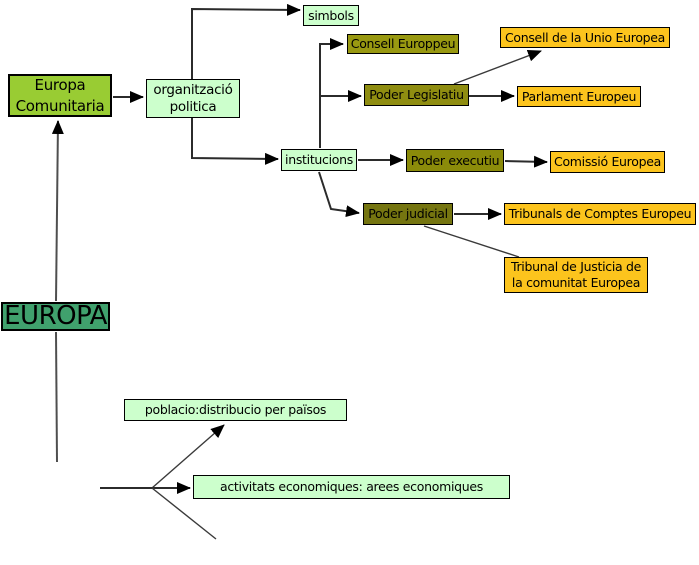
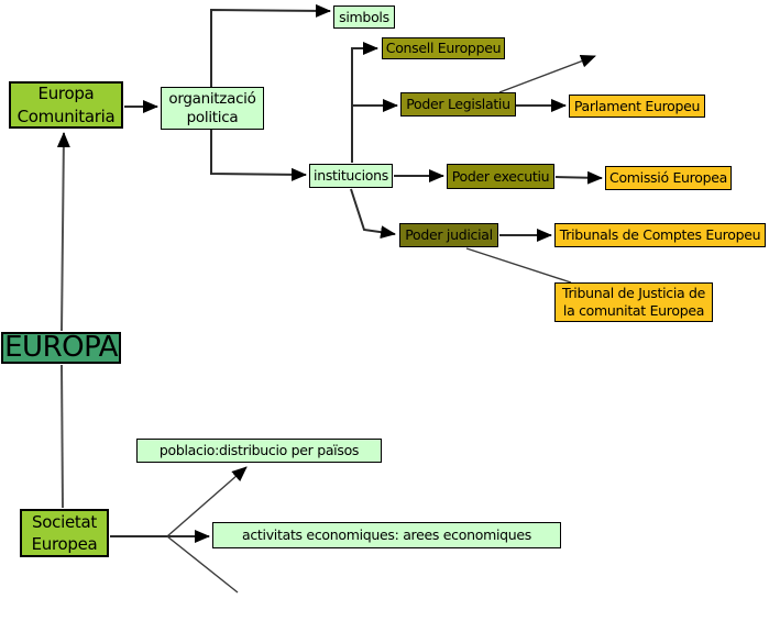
  Europa
  Comunitaria
  organització
  politica
  simbols
  institucions
  Consell Europpeu
  Poder Legislatiu
  Poder executiu
  Poder judicial
- Consell de la Unio Europea
  Parlament Europeu
  Comissió Europea
  Tribunals de Comptes Europeu
  Tribunal de Justicia de
  la comunitat Europea
  EUROPA
+ Societat
+ Europea
  poblacio:distribucio per països
  activitats economiques: arees economiques
